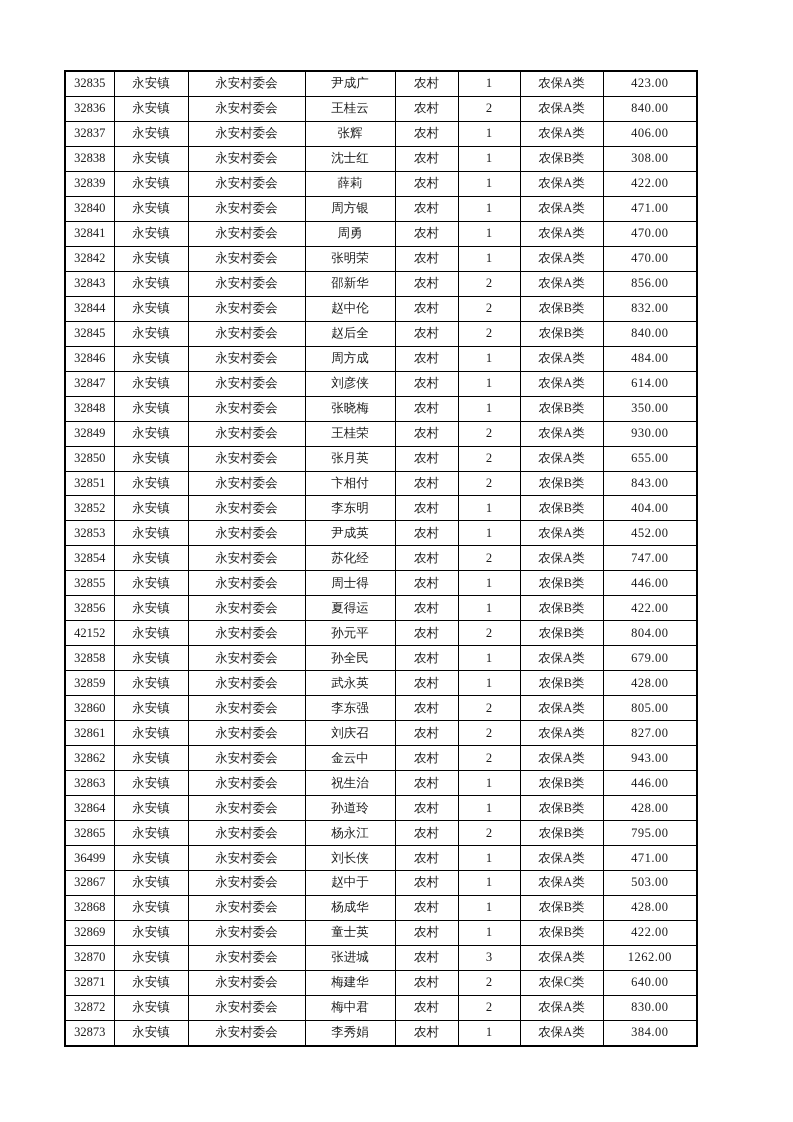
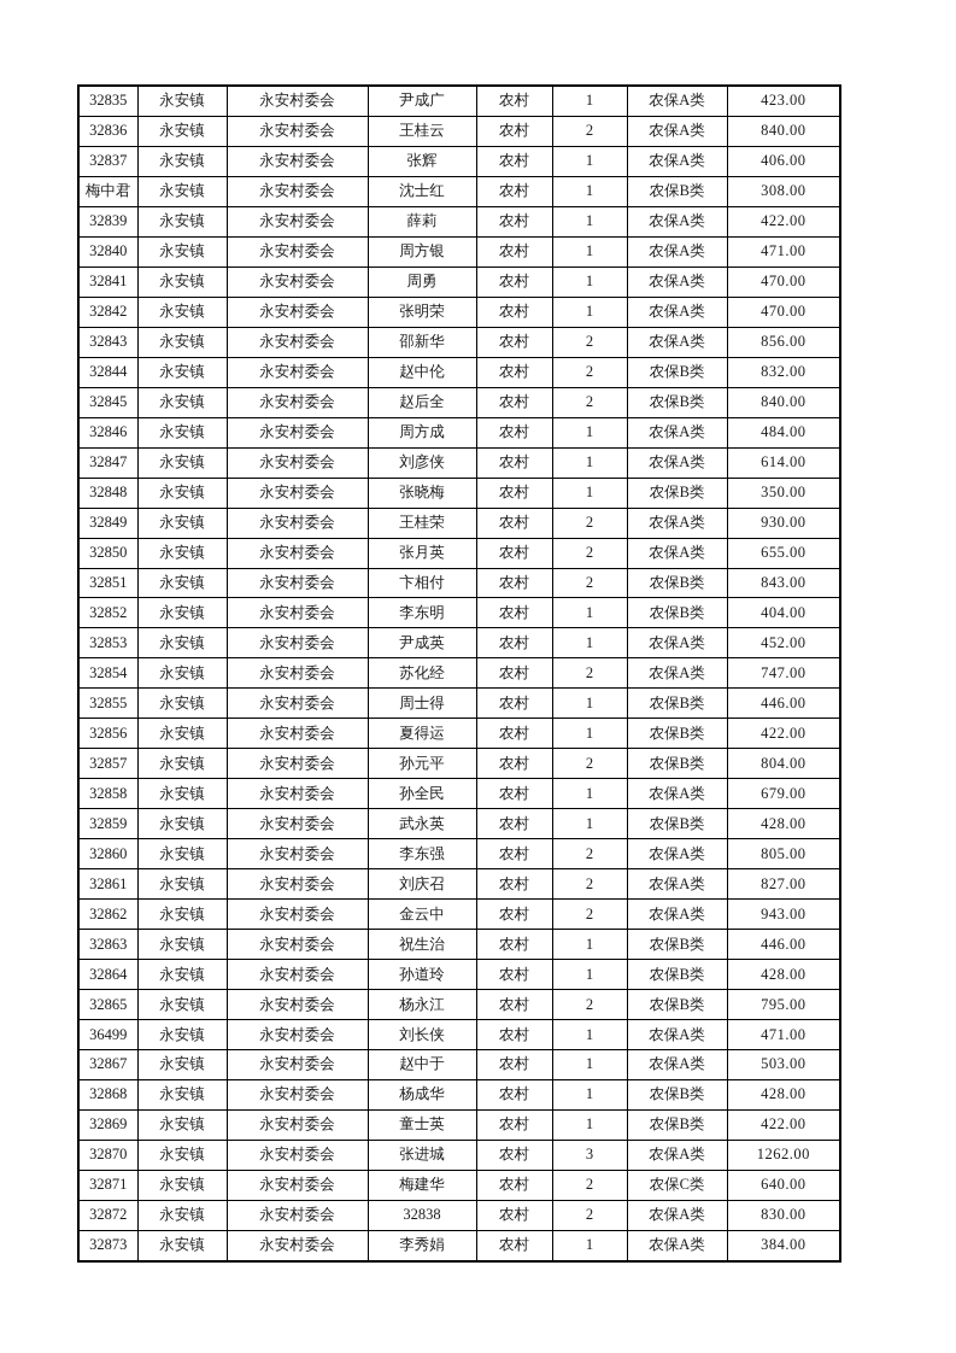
  32835	永安镇	永安村委会	尹成广	农村	1	农保A类	423.00
  32836	永安镇	永安村委会	王桂云	农村	2	农保A类	840.00
  32837	永安镇	永安村委会	张辉	农村	1	农保A类	406.00
- 32838	永安镇	永安村委会	沈士红	农村	1	农保B类	308.00
+ 梅中君	永安镇	永安村委会	沈士红	农村	1	农保B类	308.00
  32839	永安镇	永安村委会	薛莉	农村	1	农保A类	422.00
  32840	永安镇	永安村委会	周方银	农村	1	农保A类	471.00
  32841	永安镇	永安村委会	周勇	农村	1	农保A类	470.00
  32842	永安镇	永安村委会	张明荣	农村	1	农保A类	470.00
  32843	永安镇	永安村委会	邵新华	农村	2	农保A类	856.00
  32844	永安镇	永安村委会	赵中伦	农村	2	农保B类	832.00
  32845	永安镇	永安村委会	赵后全	农村	2	农保B类	840.00
  32846	永安镇	永安村委会	周方成	农村	1	农保A类	484.00
  32847	永安镇	永安村委会	刘彦侠	农村	1	农保A类	614.00
  32848	永安镇	永安村委会	张晓梅	农村	1	农保B类	350.00
  32849	永安镇	永安村委会	王桂荣	农村	2	农保A类	930.00
  32850	永安镇	永安村委会	张月英	农村	2	农保A类	655.00
  32851	永安镇	永安村委会	卞相付	农村	2	农保B类	843.00
  32852	永安镇	永安村委会	李东明	农村	1	农保B类	404.00
  32853	永安镇	永安村委会	尹成英	农村	1	农保A类	452.00
  32854	永安镇	永安村委会	苏化经	农村	2	农保A类	747.00
  32855	永安镇	永安村委会	周士得	农村	1	农保B类	446.00
  32856	永安镇	永安村委会	夏得运	农村	1	农保B类	422.00
- 42152	永安镇	永安村委会	孙元平	农村	2	农保B类	804.00
+ 32857	永安镇	永安村委会	孙元平	农村	2	农保B类	804.00
  32858	永安镇	永安村委会	孙全民	农村	1	农保A类	679.00
  32859	永安镇	永安村委会	武永英	农村	1	农保B类	428.00
  32860	永安镇	永安村委会	李东强	农村	2	农保A类	805.00
  32861	永安镇	永安村委会	刘庆召	农村	2	农保A类	827.00
  32862	永安镇	永安村委会	金云中	农村	2	农保A类	943.00
  32863	永安镇	永安村委会	祝生治	农村	1	农保B类	446.00
  32864	永安镇	永安村委会	孙道玲	农村	1	农保B类	428.00
  32865	永安镇	永安村委会	杨永江	农村	2	农保B类	795.00
  36499	永安镇	永安村委会	刘长侠	农村	1	农保A类	471.00
  32867	永安镇	永安村委会	赵中于	农村	1	农保A类	503.00
  32868	永安镇	永安村委会	杨成华	农村	1	农保B类	428.00
  32869	永安镇	永安村委会	童士英	农村	1	农保B类	422.00
  32870	永安镇	永安村委会	张进城	农村	3	农保A类	1262.00
  32871	永安镇	永安村委会	梅建华	农村	2	农保C类	640.00
- 32872	永安镇	永安村委会	梅中君	农村	2	农保A类	830.00
+ 32872	永安镇	永安村委会	32838	农村	2	农保A类	830.00
  32873	永安镇	永安村委会	李秀娟	农村	1	农保A类	384.00
